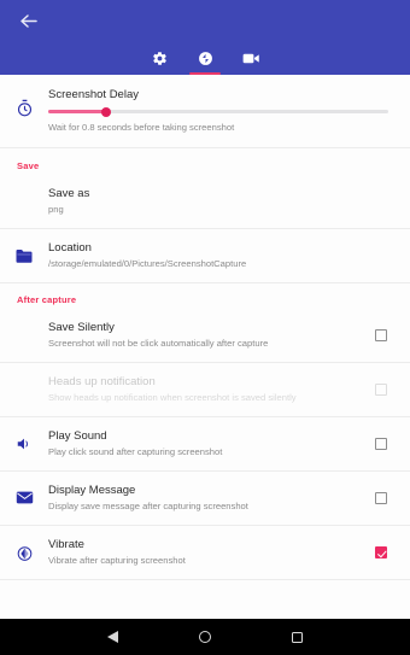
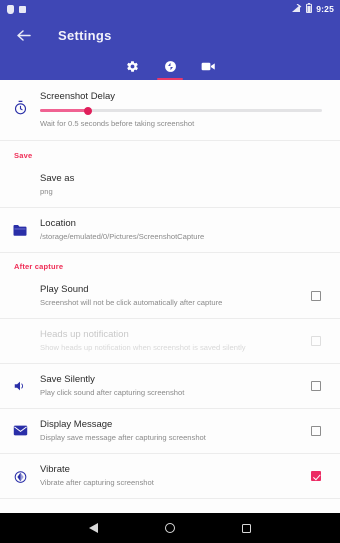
+ 9:25
+ Settings
  Screenshot Delay
- Wait for 0.8 seconds before taking screenshot
+ Wait for 0.5 seconds before taking screenshot
  Save
  Save as
  png
  Location
  /storage/emulated/0/Pictures/ScreenshotCapture
  After capture
- Save Silently
+ Play Sound
  Screenshot will not be click automatically after capture
  Heads up notification
  Show heads up notification when screenshot is saved silently
- Play Sound
+ Save Silently
  Play click sound after capturing screenshot
  Display Message
  Display save message after capturing screenshot
  Vibrate
  Vibrate after capturing screenshot
